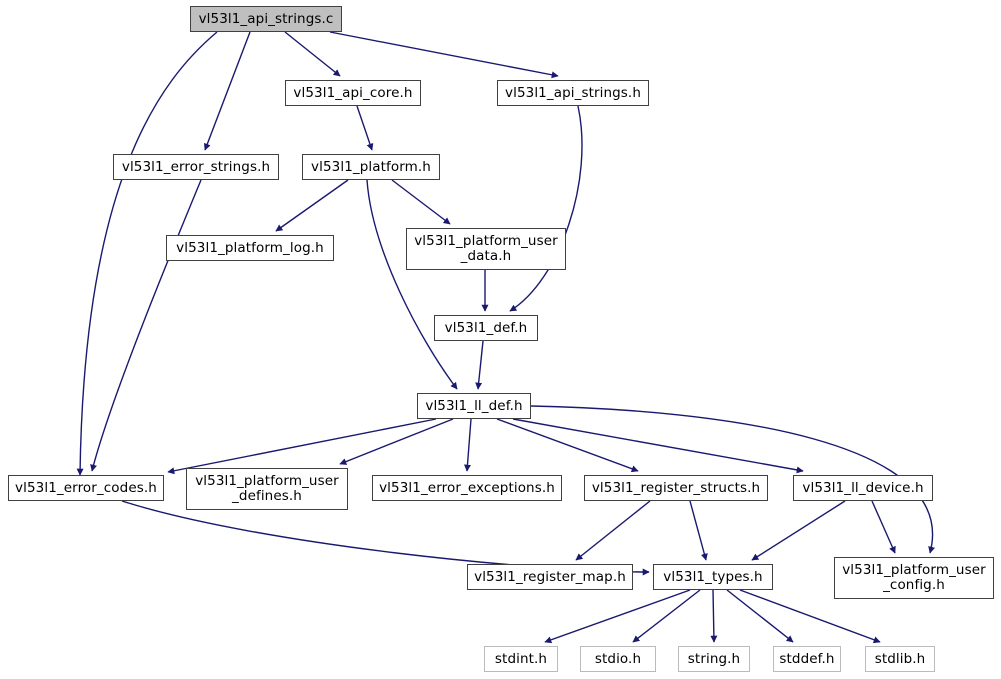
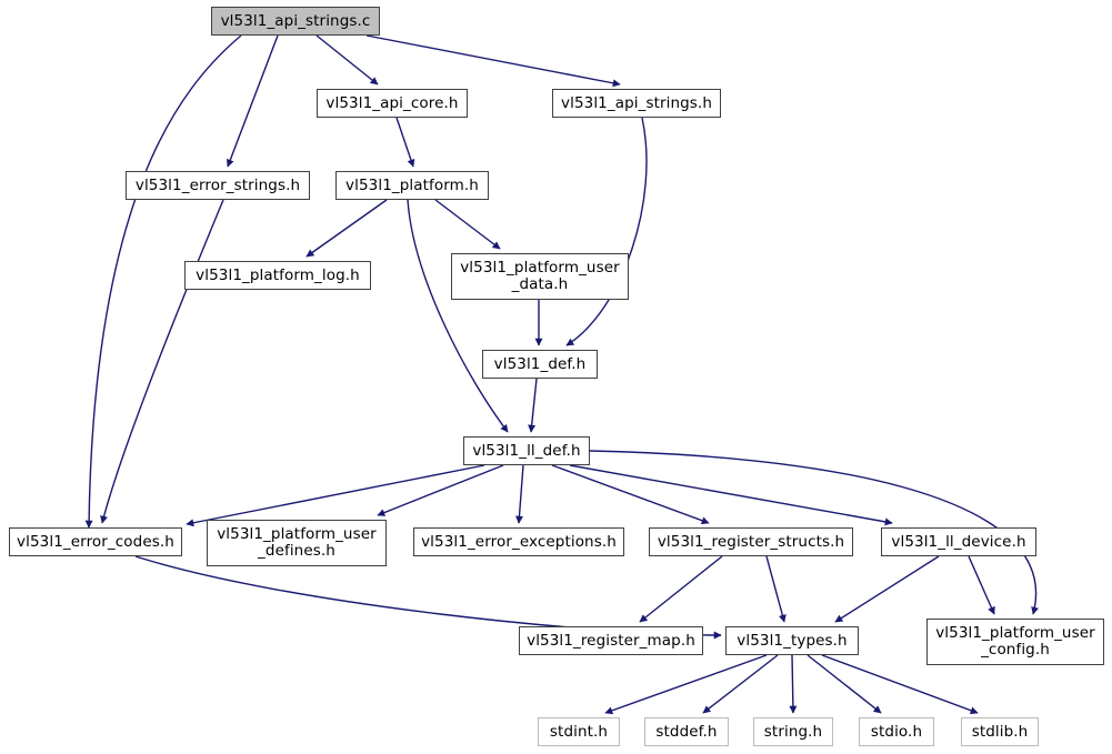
  vl53l1_api_strings.c
  vl53l1_api_core.h
  vl53l1_api_strings.h
  vl53l1_error_strings.h
  vl53l1_platform.h
  vl53l1_platform_log.h
  vl53l1_platform_user
  _data.h
  vl53l1_def.h
  vl53l1_ll_def.h
  vl53l1_error_codes.h
  vl53l1_platform_user
  _defines.h
  vl53l1_error_exceptions.h
  vl53l1_register_structs.h
  vl53l1_ll_device.h
  vl53l1_register_map.h
  vl53l1_types.h
  vl53l1_platform_user
  _config.h
  stdint.h
- stdio.h
+ stddef.h
  string.h
- stddef.h
+ stdio.h
  stdlib.h
